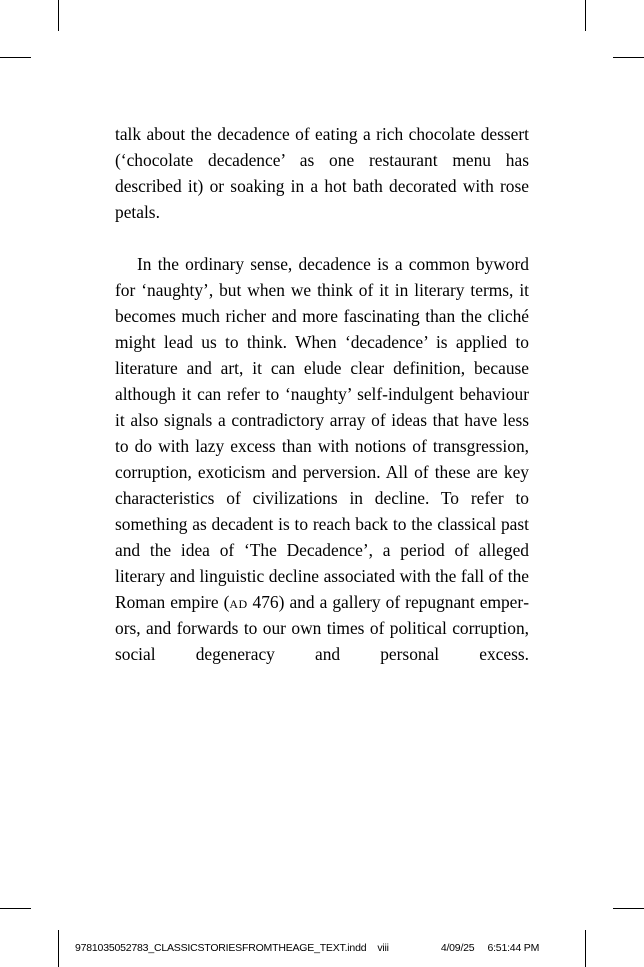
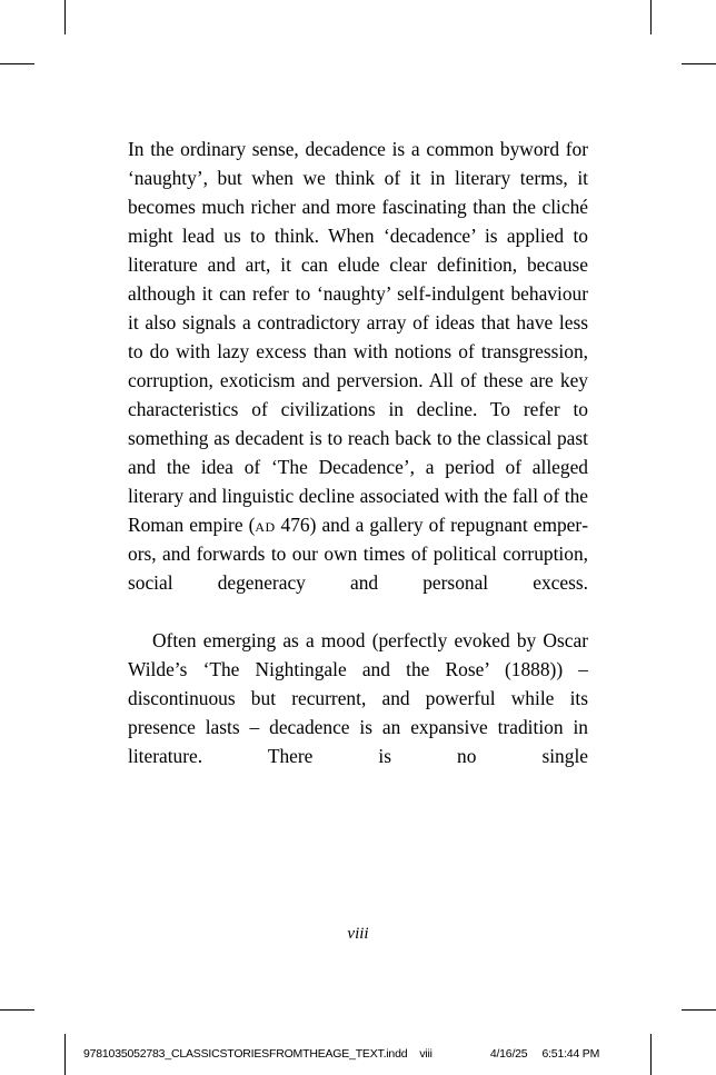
- talk about the decadence of eating a rich chocolate dessert (‘chocolate decadence’ as one restaurant menu has described it) or soaking in a hot bath dec­orated with rose petals.
  In the ordinary sense, decadence is a common byword for ‘naughty’, but when we think of it in lit­erary terms, it becomes much richer and more fascinating than the cliché might lead us to think. When ‘decadence’ is applied to literature and art, it can elude clear definition, because although it can refer to ‘naughty’ self-indulgent behaviour it also signals a contradictory array of ideas that have less to do with lazy excess than with notions of transgres­sion, corruption, exoticism and perversion. All of these are key characteristics of civilizations in decline. To refer to something as decadent is to reach back to the classical past and the idea of ‘The Decadence’, a period of alleged literary and linguis­tic decline associated with the fall of the Roman empire (ad 476) and a gallery of repugnant emper­rs, and forwards to our own times of political corruption, social degeneracy and personal excess.
+ Often emerging as a mood (perfectly evoked by Oscar Wilde’s ‘The Nightingale and the Rose’ (1888)) – discontinuous but recurrent, and power­ful while its presence lasts – decadence is an expansive tradition in literature. There is no single
+ viii
- 9781035052783_CLASSICSTORIESFROMTHEAGE_TEXT.indd viii 4/09/25 6:51:44 PM
+ 9781035052783_CLASSICSTORIESFROMTHEAGE_TEXT.indd viii 4/16/25 6:51:44 PM
